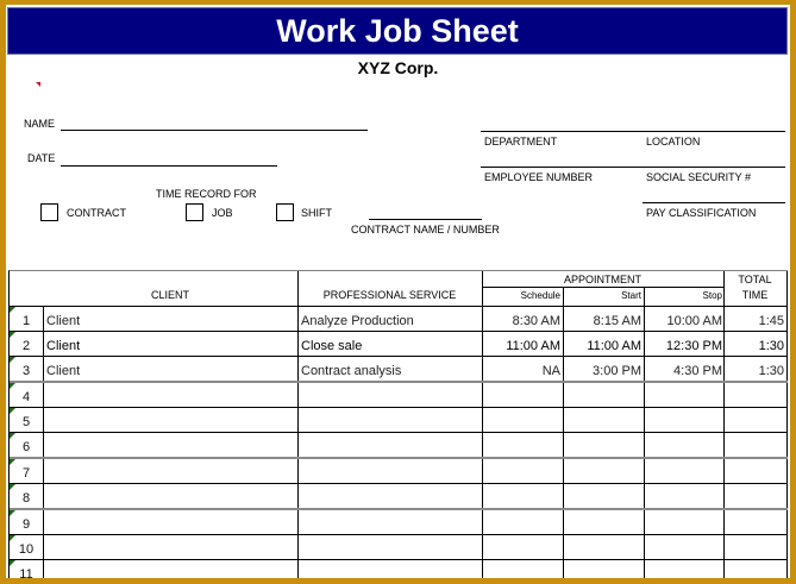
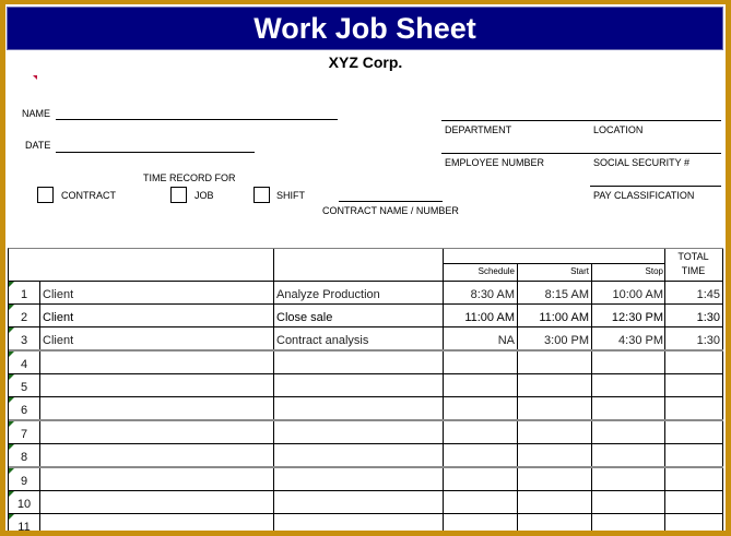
  Work Job Sheet
  XYZ Corp.
  NAME
  DATE
  TIME RECORD FOR
  CONTRACT
  JOB
  SHIFT
  CONTRACT NAME / NUMBER
  DEPARTMENT
  LOCATION
  EMPLOYEE NUMBER
  SOCIAL SECURITY #
  PAY CLASSIFICATION
- CLIENT
- PROFESSIONAL SERVICE
- APPOINTMENT
  Schedule
  Start
  Stop
  TOTAL
  TIME
  1
  Client
  Analyze Production
  8:30 AM
  8:15 AM
  10:00 AM
  1:45
  2
  Client
  Close sale
  11:00 AM
  11:00 AM
  12:30 PM
  1:30
  3
  Client
  Contract analysis
  NA
  3:00 PM
  4:30 PM
  1:30
  4
  5
  6
  7
  8
  9
  10
  11
